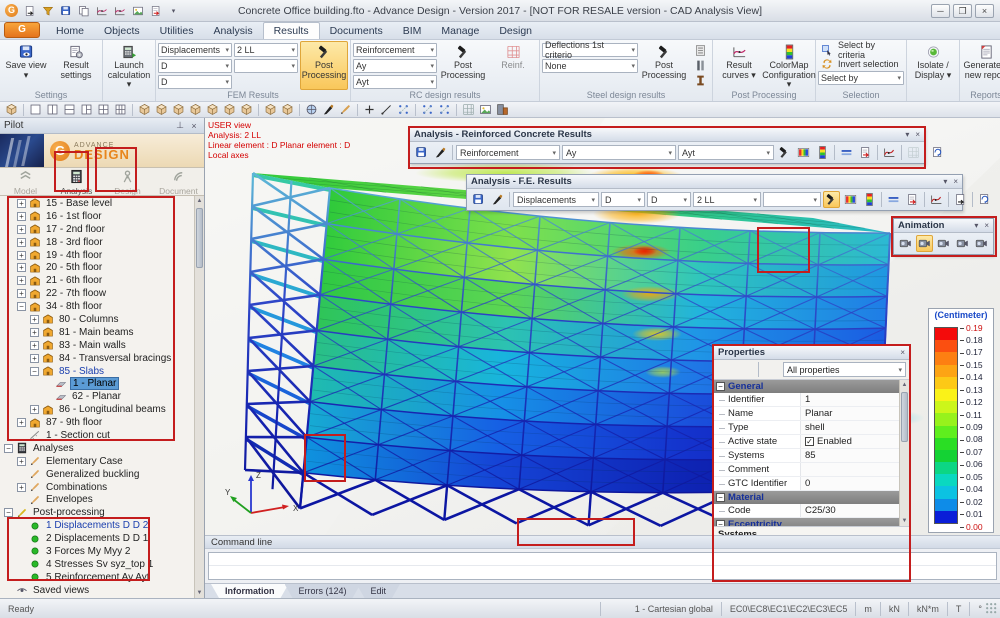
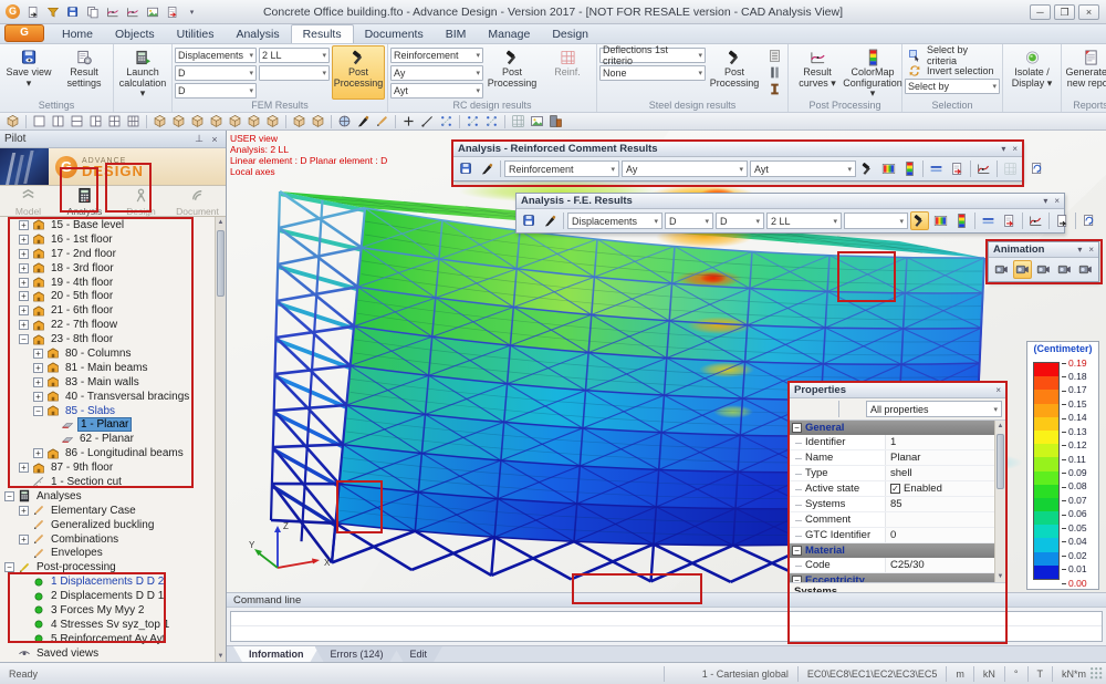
  G
  Concrete Office building.fto - Advance Design - Version 2017 - [NOT FOR RESALE version - CAD Analysis View]
  ─
  ❐
  ×
  G
  Home
  Objects
  Utilities
  Analysis
  Results
  Documents
  BIM
  Manage
  Design
  Save view ▾
  Result settings
  Settings
  Launch calculation ▾
  Displacements
  D
  D
  2 LL
  Post Processing
  FEM Results
  Reinforcement
  Ay
  Ayt
  Post Processing
  Reinf.
  RC design results
  Deflections 1st criterio
  None
  Post Processing
  Steel design results
  Result curves ▾
  ColorMap Configuration ▾
  Post Processing
  Select by criteria
  Invert selection
  Select by
  Selection
  Isolate / Display ▾
  Generate new repo
  Reports
  Pilot
  ⊥
  ×
  G
  DESIGN
  Model
  Analysis
  Design
  Document
  +
  15 - Base level
  +
  16 - 1st floor
  +
  17 - 2nd floor
  +
  18 - 3rd floor
  +
  19 - 4th floor
  +
  20 - 5th floor
  +
  21 - 6th floor
  +
  22 - 7th floow
  −
- 34 - 8th floor
+ 23 - 8th floor
  +
  80 - Columns
  +
  81 - Main beams
  +
  83 - Main walls
  +
- 84 - Transversal bracings
+ 40 - Transversal bracings
  −
  85 - Slabs
  1 - Planar
  62 - Planar
  +
  86 - Longitudinal beams
  +
  87 - 9th floor
  1 - Section cut
  −
  Analyses
  +
  Elementary Case
  Generalized buckling
  +
  Combinations
  Envelopes
  −
  Post-processing
  1 Displacements D D 2
  2 Displacements D D 1
  3 Forces My Myy 2
  4 Stresses Sv syz_top 1
  5 Reinforcement Ay Ayt
  Saved views
  USER view
  Analysis: 2 LL
  Linear element : D Planar element : D
  Local axes
  Z
  X
  Y
- Analysis - Reinforced Concrete Results
+ Analysis - Reinforced Comment Results
  ▾
  ×
  Reinforcement
  Ay
  Ayt
  Analysis - F.E. Results
  ▾
  ×
  Displacements
  D
  D
  2 LL
  Animation
  ▾
  ×
  (Centimeter)
  0.19
  0.18
  0.17
  0.15
  0.14
  0.13
  0.12
  0.11
  0.09
  0.08
  0.07
  0.06
  0.05
  0.04
  0.02
  0.01
  0.00
  Properties
  ×
  All properties
  −
  General
  Identifier
  1
  Name
  Planar
  Type
  shell
  Active state
  ✓
  Enabled
  Systems
  85
  Comment
  GTC Identifier
  0
  −
  Material
  Code
  C25/30
  −
  Eccentricity
  Systems
  Command line
  Information
  Errors (124)
  Edit
  Ready
  1 - Cartesian global
  EC0\EC8\EC1\EC2\EC3\EC5
  m
  kN
- kN*m
+ °
  T
- °
+ kN*m
